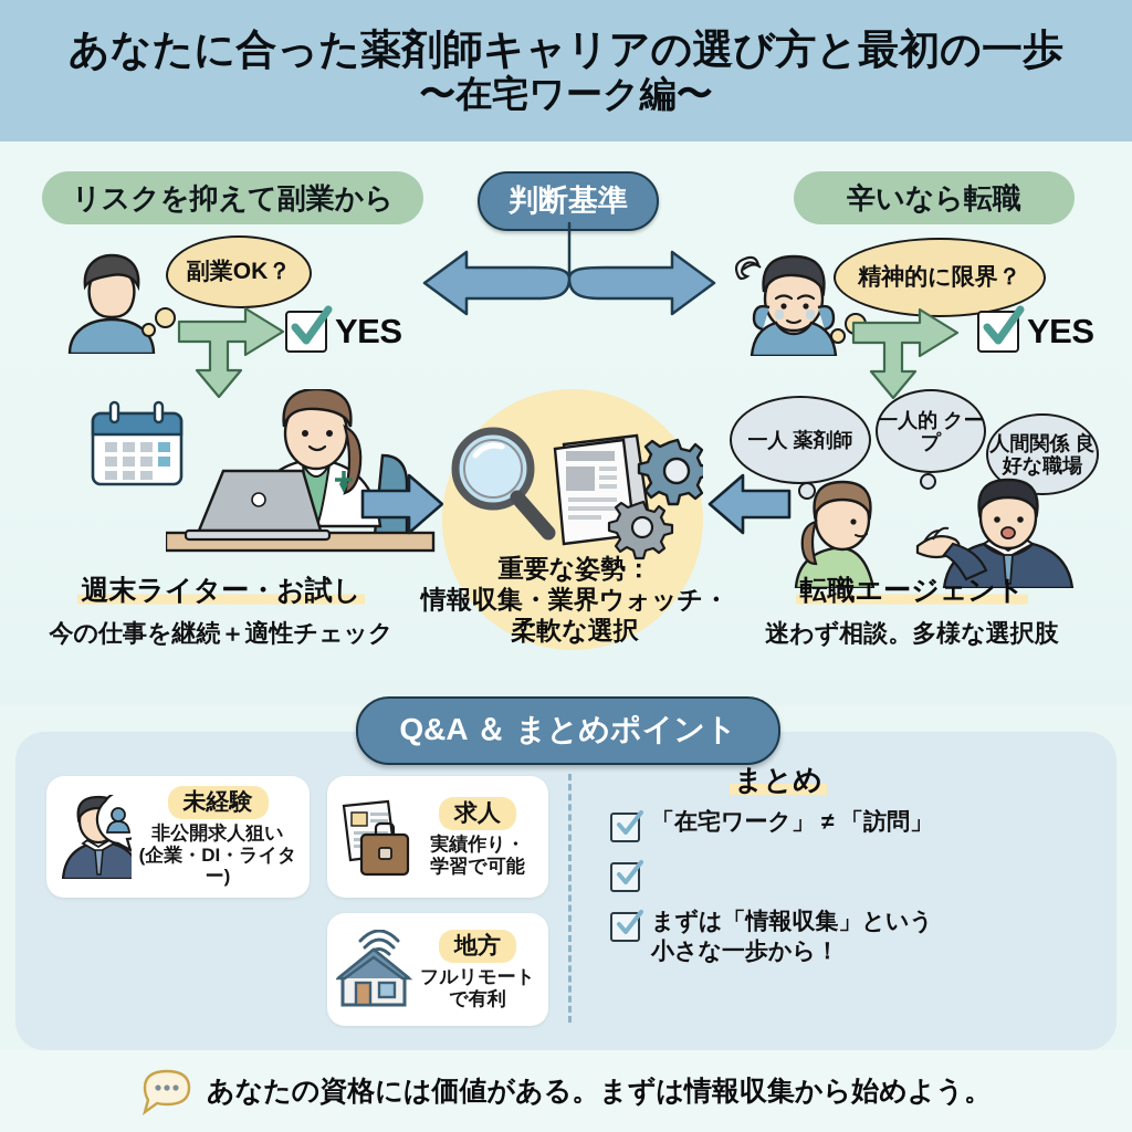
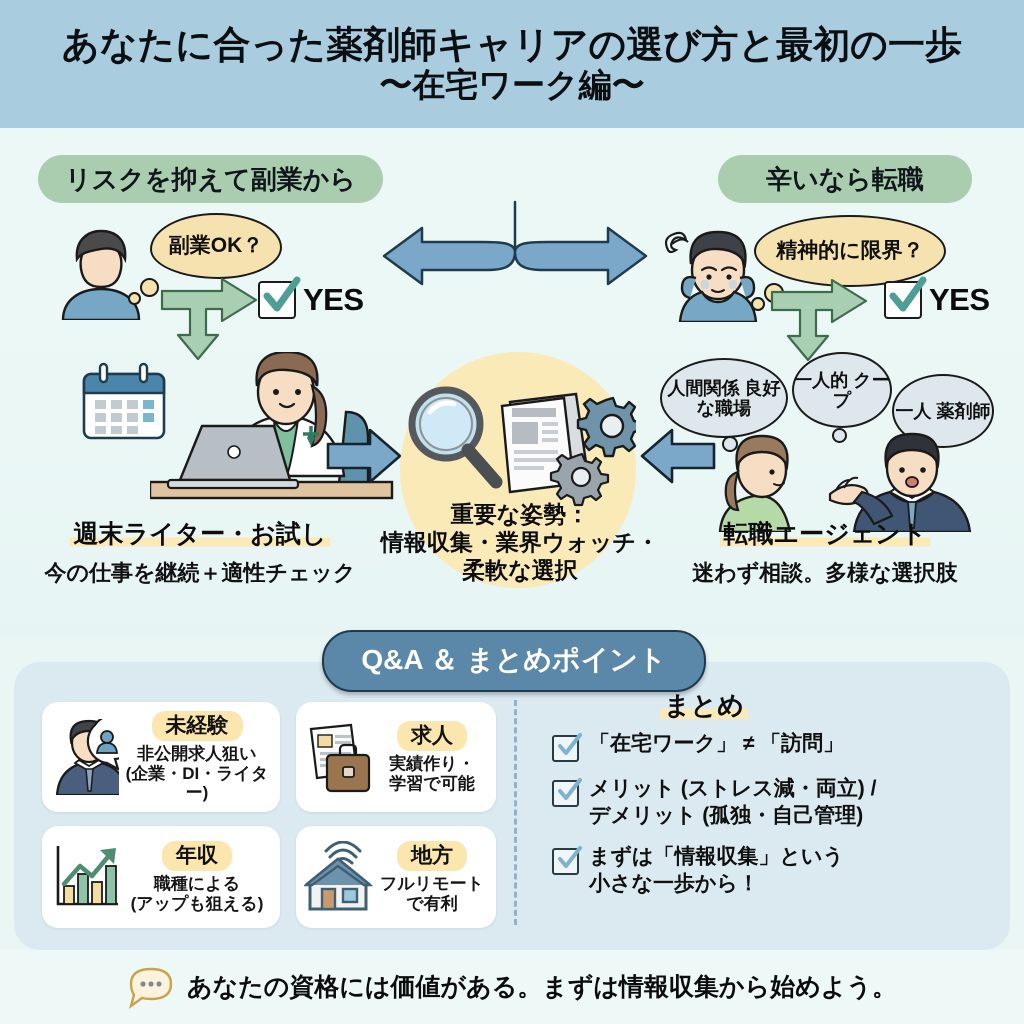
  あなたに合った薬剤師キャリアの選び方と最初の一歩
  〜在宅ワーク編〜
  リスクを抑えて副業から
- 判断基準
  辛いなら転職
  副業OK？
  YES
  週末ライター・お試し
  今の仕事を継続＋適性チェック
  重要な姿勢：
  情報収集・業界ウォッチ・
  柔軟な選択
  精神的に限界？
  YES
- 一人 薬剤師
+ 人間関係 良好な職場
  一人的 クープ
- 人間関係 良好な職場
+ 一人 薬剤師
  転職エージェント
  迷わず相談。多様な選択肢
  Q&A ＆ まとめポイント
  未経験
  非公開求人狙い
  (企業・DI・ライター)
  求人
  実績作り・
  学習で可能
+ 年収
+ 職種による
+ (アップも狙える)
  地方
  フルリモート
  で有利
  まとめ
  「在宅ワーク」 ≠ 「訪問」
+ メリット (ストレス減・両立) /
+ デメリット (孤独・自己管理)
  まずは「情報収集」という
  小さな一歩から！
  あなたの資格には価値がある。まずは情報収集から始めよう。
